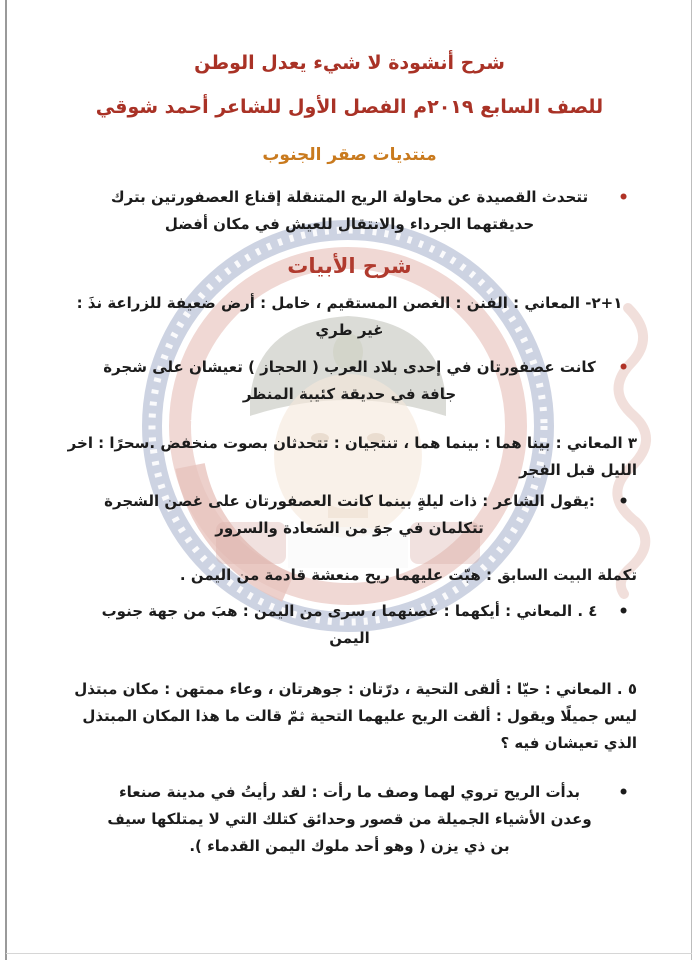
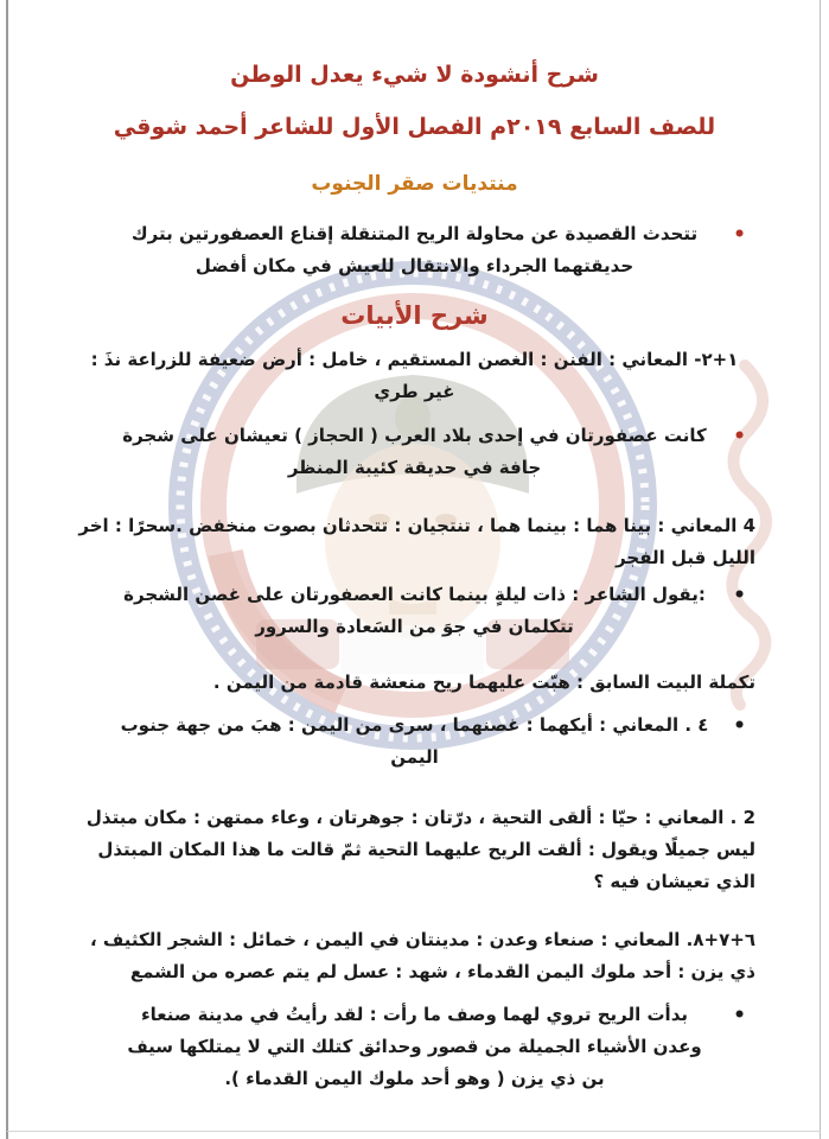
  شرح أنشودة لا شيء يعدل الوطن
  للصف السابع ٢٠١٩م الفصل الأول للشاعر أحمد شوقي
  منتديات صقر الجنوب
  •
  تتحدث القصيدة عن محاولة الريح المتنقلة إقناع العصفورتين بترك حديقتهما الجرداء والانتقال للعيش في مكان أفضل
  شرح الأبيات
  ١+٢- المعاني : الفنن : الغصن المستقيم ، خامل : أرض ضعيفة للزراعة نذَ : غير طري
  •
  كانت عصفورتان في إحدى بلاد العرب ( الحجاز ) تعيشان على شجرة جافة في حديقة كئيبة المنظر
- ٣ المعاني : بينا هما : بينما هما ، تنتجيان : تتحدثان بصوت منخفض .سحرًا : اخر الليل قبل الفجر
+ 4 المعاني : بينا هما : بينما هما ، تنتجيان : تتحدثان بصوت منخفض .سحرًا : اخر الليل قبل الفجر
  •
  :يقول الشاعر : ذات ليلةٍ بينما كانت العصفورتان على غصن الشجرة تتكلمان في جوَ من السَعادة والسرور
  تكملة البيت السابق : هبّت عليهما ريح منعشة قادمة من اليمن .
  •
  ٤ . المعاني : أيكهما : غصنهما ، سرى من اليمن : هبَ من جهة جنوب اليمن
- ٥ . المعاني : حيّا : ألقى التحية ، درّتان : جوهرتان ، وعاء ممتهن : مكان مبتذل ليس جميلًا ويقول : ألقت الريح عليهما التحية ثمّ قالت ما هذا المكان المبتذل الذي تعيشان فيه ؟
+ 2 . المعاني : حيّا : ألقى التحية ، درّتان : جوهرتان ، وعاء ممتهن : مكان مبتذل ليس جميلًا ويقول : ألقت الريح عليهما التحية ثمّ قالت ما هذا المكان المبتذل الذي تعيشان فيه ؟
+ ٦+٧+٨. المعاني : صنعاء وعدن : مدينتان في اليمن ، خمائل : الشجر الكثيف ، ذي يزن : أحد ملوك اليمن القدماء ، شهد : عسل لم يتم عصره من الشمع
  •
  بدأت الريح تروي لهما وصف ما رأت : لقد رأيتُ في مدينة صنعاء وعدن الأشياء الجميلة من قصور وحدائق كتلك التي لا يمتلكها سيف بن ذي يزن ( وهو أحد ملوك اليمن القدماء ).
